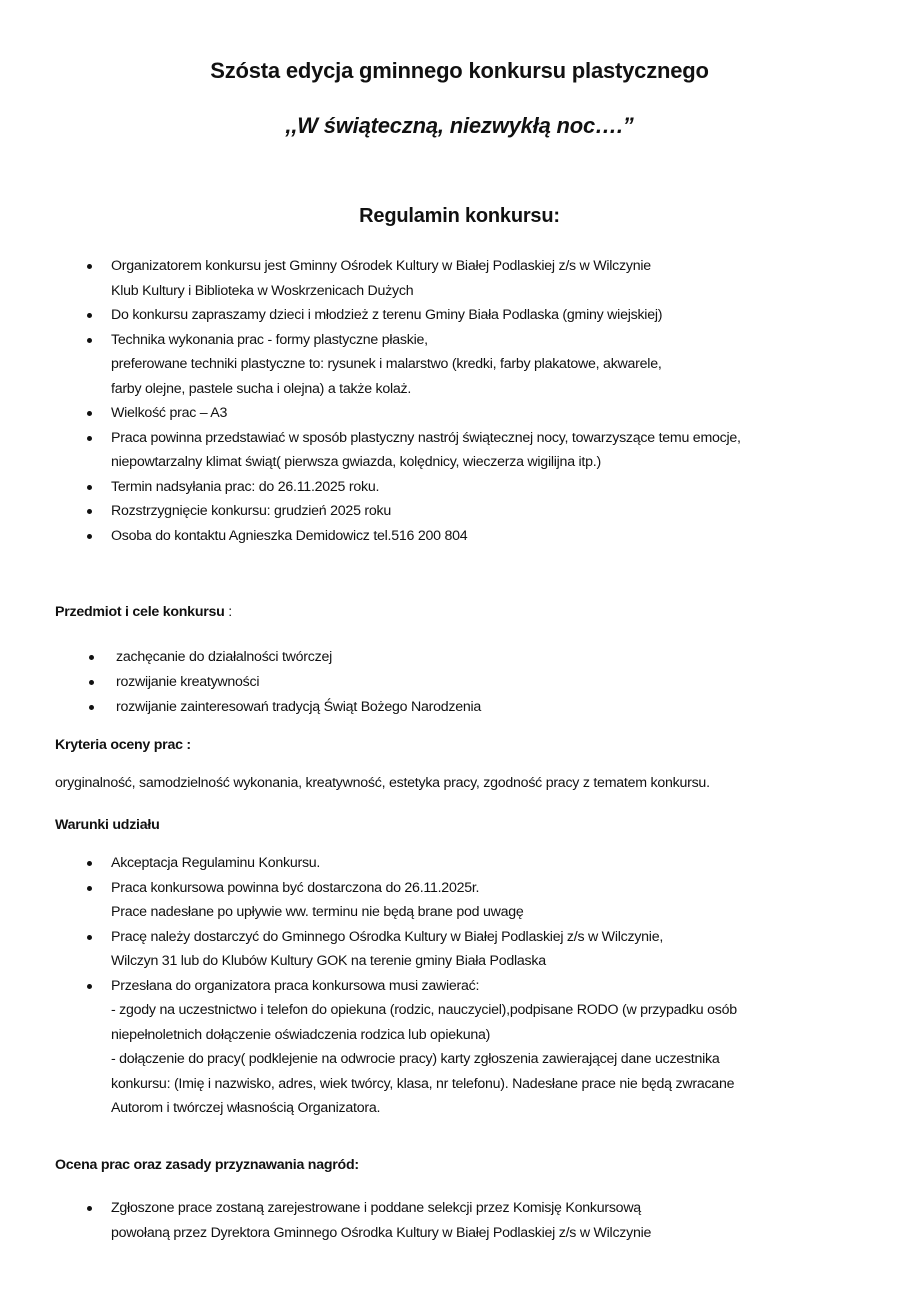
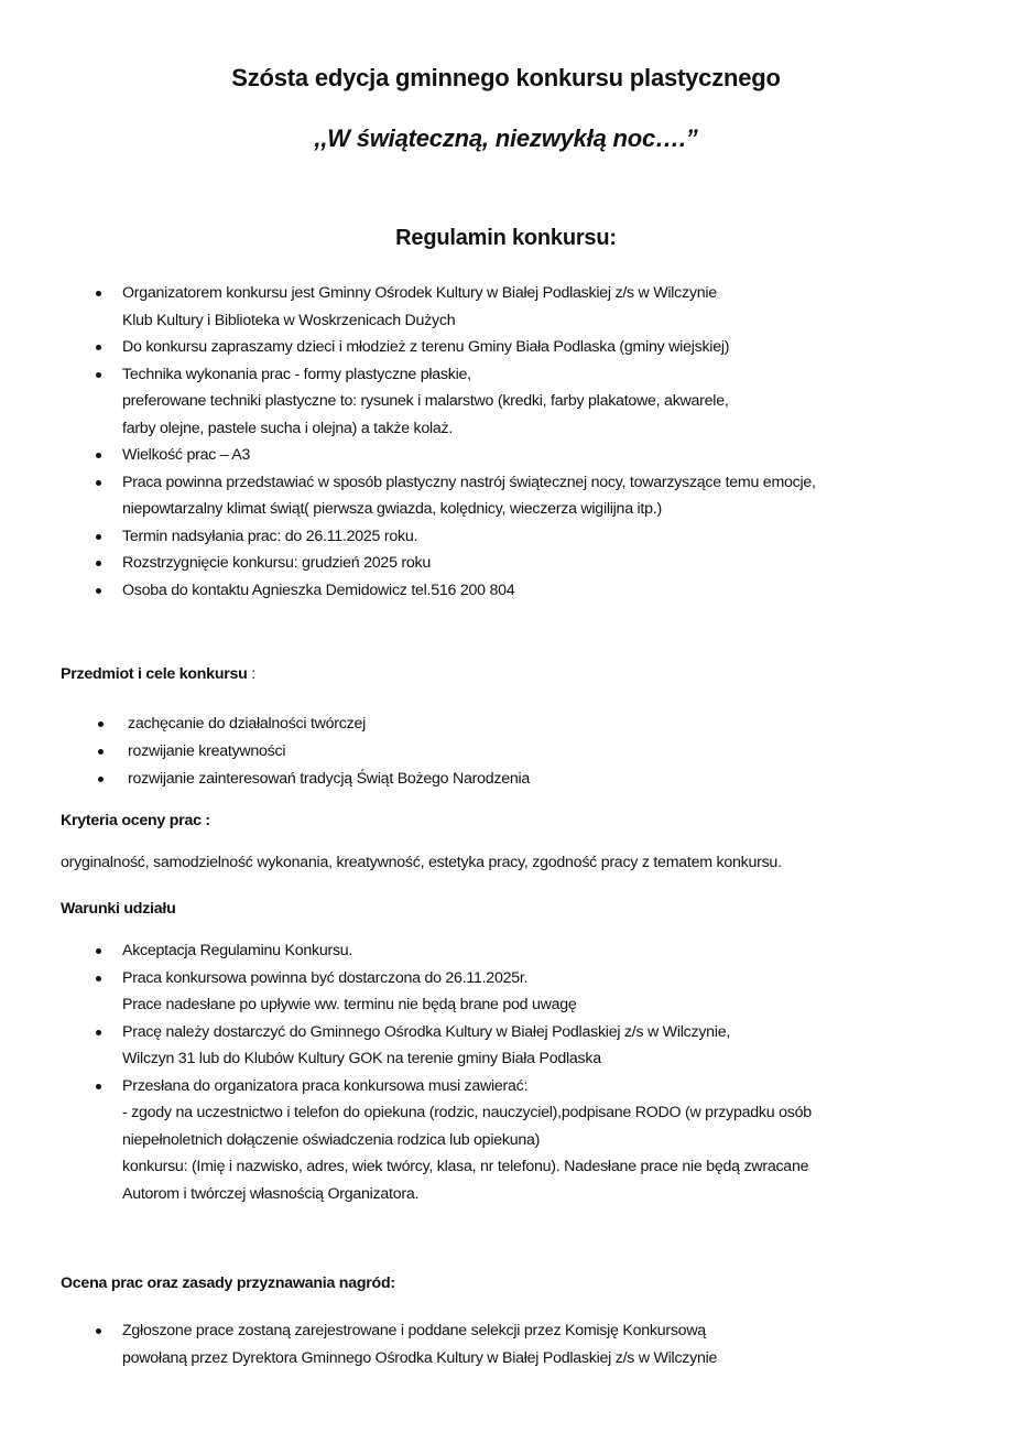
  Szósta edycja gminnego konkursu plastycznego
  ,,W świąteczną, niezwykłą noc….”
  Regulamin konkursu:
  Organizatorem konkursu jest Gminny Ośrodek Kultury w Białej Podlaskiej z/s w Wilczynie
  Klub Kultury i Biblioteka w Woskrzenicach Dużych
  Do konkursu zapraszamy dzieci i młodzież z terenu Gminy Biała Podlaska (gminy wiejskiej)
  Technika wykonania prac - formy plastyczne płaskie,
  preferowane techniki plastyczne to: rysunek i malarstwo (kredki, farby plakatowe, akwarele,
  farby olejne, pastele sucha i olejna) a także kolaż.
  Wielkość prac – A3
  Praca powinna przedstawiać w sposób plastyczny nastrój świątecznej nocy, towarzyszące temu emocje,
  niepowtarzalny klimat świąt( pierwsza gwiazda, kolędnicy, wieczerza wigilijna itp.)
  Termin nadsyłania prac: do 26.11.2025 roku.
  Rozstrzygnięcie konkursu: grudzień 2025 roku
  Osoba do kontaktu Agnieszka Demidowicz tel.516 200 804
  Przedmiot i cele konkursu :
  zachęcanie do działalności twórczej
  rozwijanie kreatywności
  rozwijanie zainteresowań tradycją Świąt Bożego Narodzenia
  Kryteria oceny prac :
  oryginalność, samodzielność wykonania, kreatywność, estetyka pracy, zgodność pracy z tematem konkursu.
  Warunki udziału
  Akceptacja Regulaminu Konkursu.
  Praca konkursowa powinna być dostarczona do 26.11.2025r.
  Prace nadesłane po upływie ww. terminu nie będą brane pod uwagę
  Pracę należy dostarczyć do Gminnego Ośrodka Kultury w Białej Podlaskiej z/s w Wilczynie,
  Wilczyn 31 lub do Klubów Kultury GOK na terenie gminy Biała Podlaska
  Przesłana do organizatora praca konkursowa musi zawierać:
  - zgody na uczestnictwo i telefon do opiekuna (rodzic, nauczyciel),podpisane RODO (w przypadku osób
  niepełnoletnich dołączenie oświadczenia rodzica lub opiekuna)
- - dołączenie do pracy( podklejenie na odwrocie pracy) karty zgłoszenia zawierającej dane uczestnika
  konkursu: (Imię i nazwisko, adres, wiek twórcy, klasa, nr telefonu). Nadesłane prace nie będą zwracane
  Autorom i twórczej własnością Organizatora.
  Ocena prac oraz zasady przyznawania nagród:
  Zgłoszone prace zostaną zarejestrowane i poddane selekcji przez Komisję Konkursową
  powołaną przez Dyrektora Gminnego Ośrodka Kultury w Białej Podlaskiej z/s w Wilczynie
